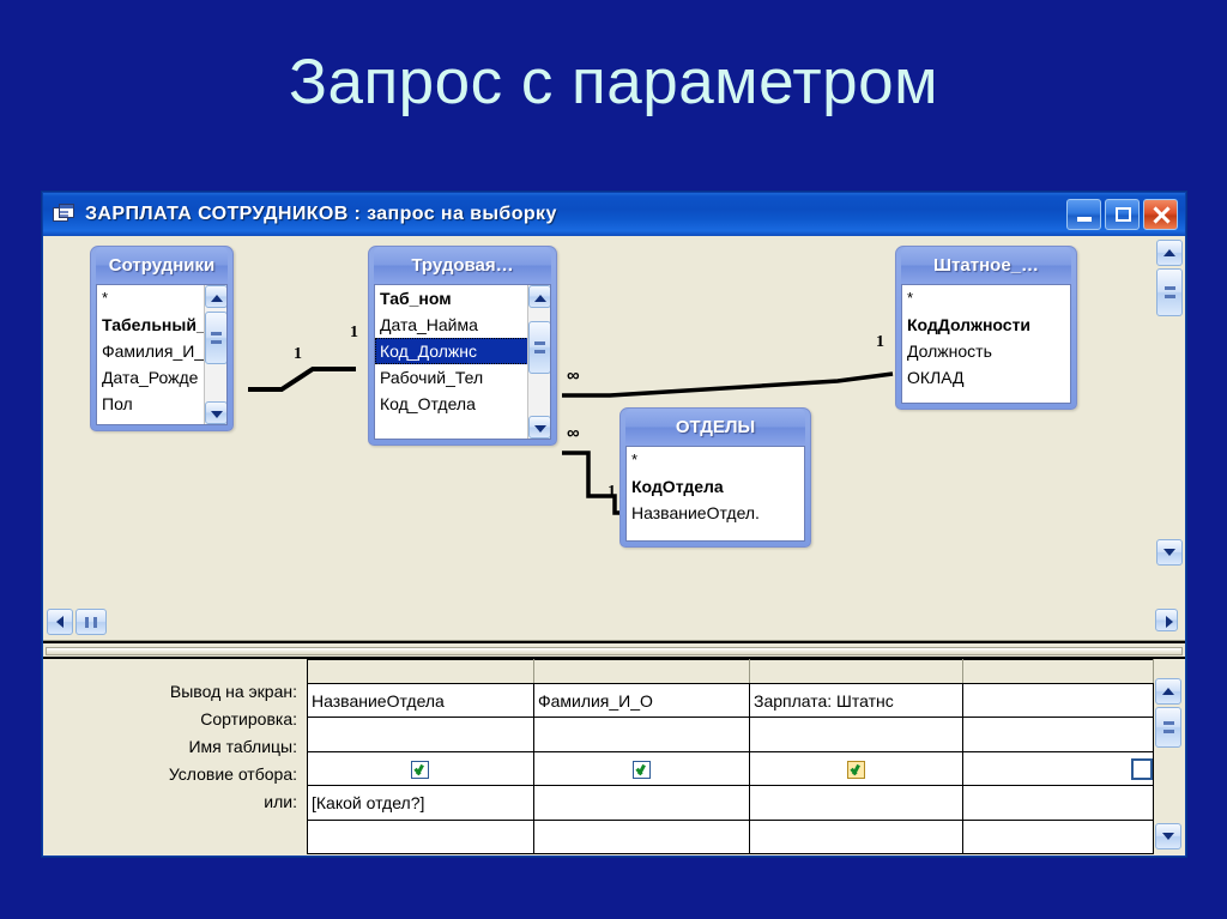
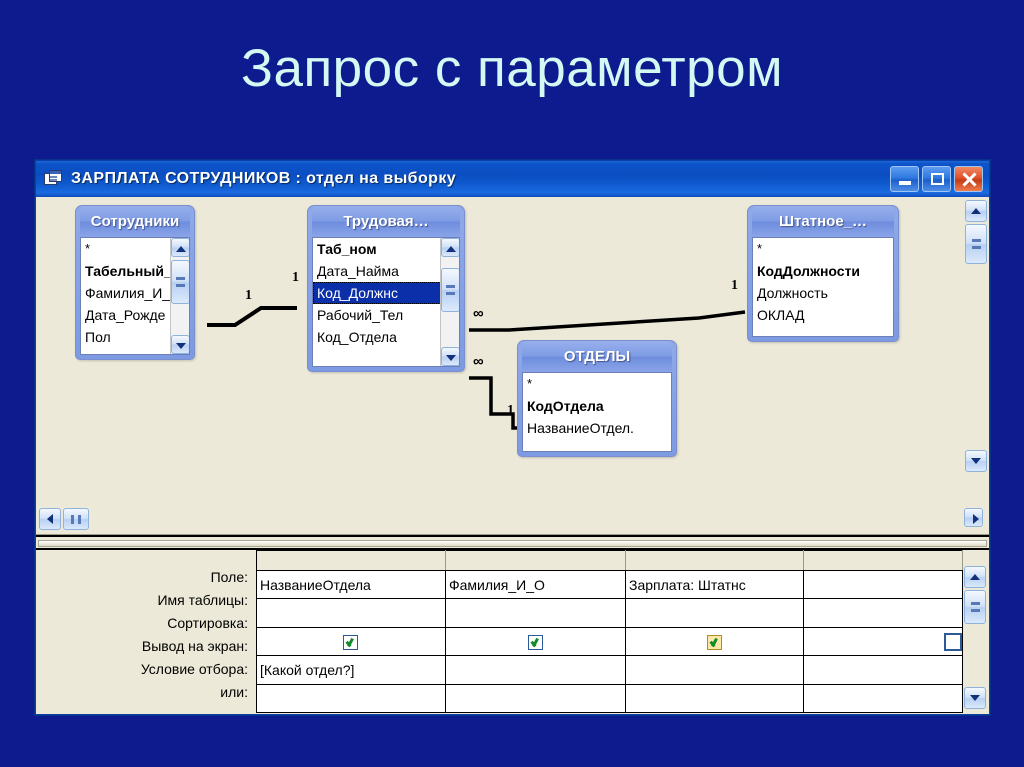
  Запрос с параметром
- ЗАРПЛАТА СОТРУДНИКОВ : запрос на выборку
+ ЗАРПЛАТА СОТРУДНИКОВ : отдел на выборку
  1
  1
  ∞
  1
  ∞
  1
  Сотрудники
  *
  Табельный_
  Фамилия_И_
  Дата_Рожде
  Пол
  Трудовая…
  Таб_ном
  Дата_Найма
  Код_Должнс
  Рабочий_Тел
  Код_Отдела
  Штатное_…
  *
  КодДолжности
  Должность
  ОКЛАД
  ОТДЕЛЫ
  *
  КодОтдела
  НазваниеОтдел.
+ Поле:
- Вывод на экран:
+ Имя таблицы:
  Сортировка:
- Имя таблицы:
+ Вывод на экран:
  Условие отбора:
  или:
  НазваниеОтдела	Фамилия_И_О	Зарплата: Штатнс
  [Какой отдел?]
